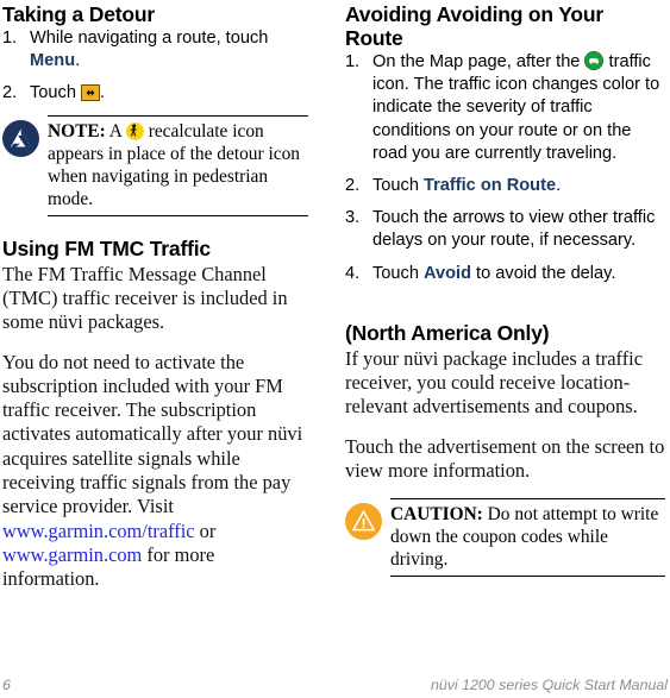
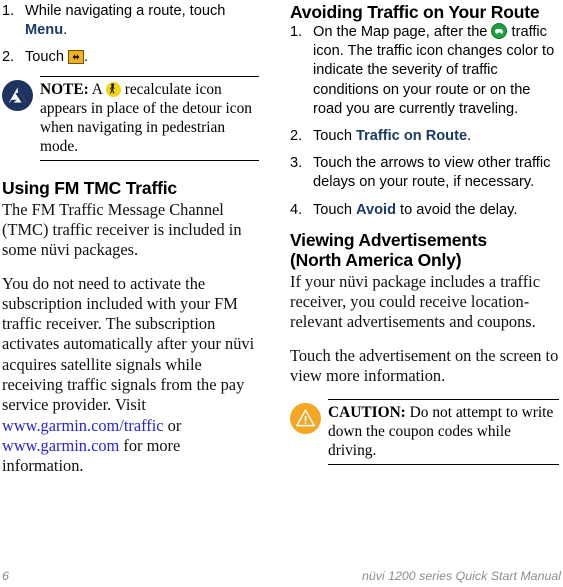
- Taking a Detour
  1.
  While navigating a route, touch Menu.
  2.
  Touch .
  NOTE: A recalculate icon appears in place of the detour icon when navigating in pedestrian mode.
  Using FM TMC Traffic
  The FM Traffic Message Channel (TMC) traffic receiver is included in some nüvi packages.
  You do not need to activate the subscription included with your FM traffic receiver. The subscription activates automatically after your nüvi acquires satellite signals while receiving traffic signals from the pay service provider. Visit www.garmin.com/traffic or www.garmin.com for more information.
- Avoiding Avoiding on Your Route
+ Avoiding Traffic on Your Route
  1.
  On the Map page, after the traffic icon. The traffic icon changes color to indicate the severity of traffic conditions on your route or on the road you are currently traveling.
  2.
  Touch Traffic on Route.
  3.
  Touch the arrows to view other traffic delays on your route, if necessary.
  4.
  Touch Avoid to avoid the delay.
+ Viewing Advertisements
  (North America Only)
  If your nüvi package includes a traffic receiver, you could receive location-relevant advertisements and coupons.
  Touch the advertisement on the screen to view more information.
  CAUTION: Do not attempt to write down the coupon codes while driving.
  6
  nüvi 1200 series Quick Start Manual
